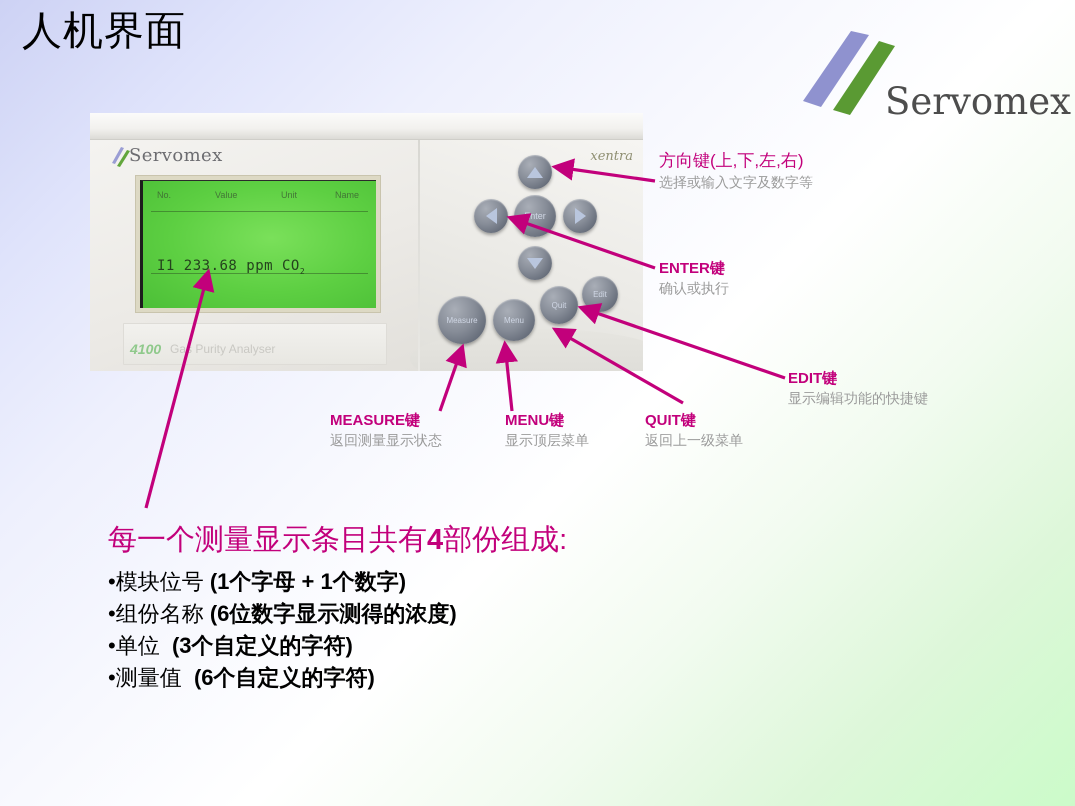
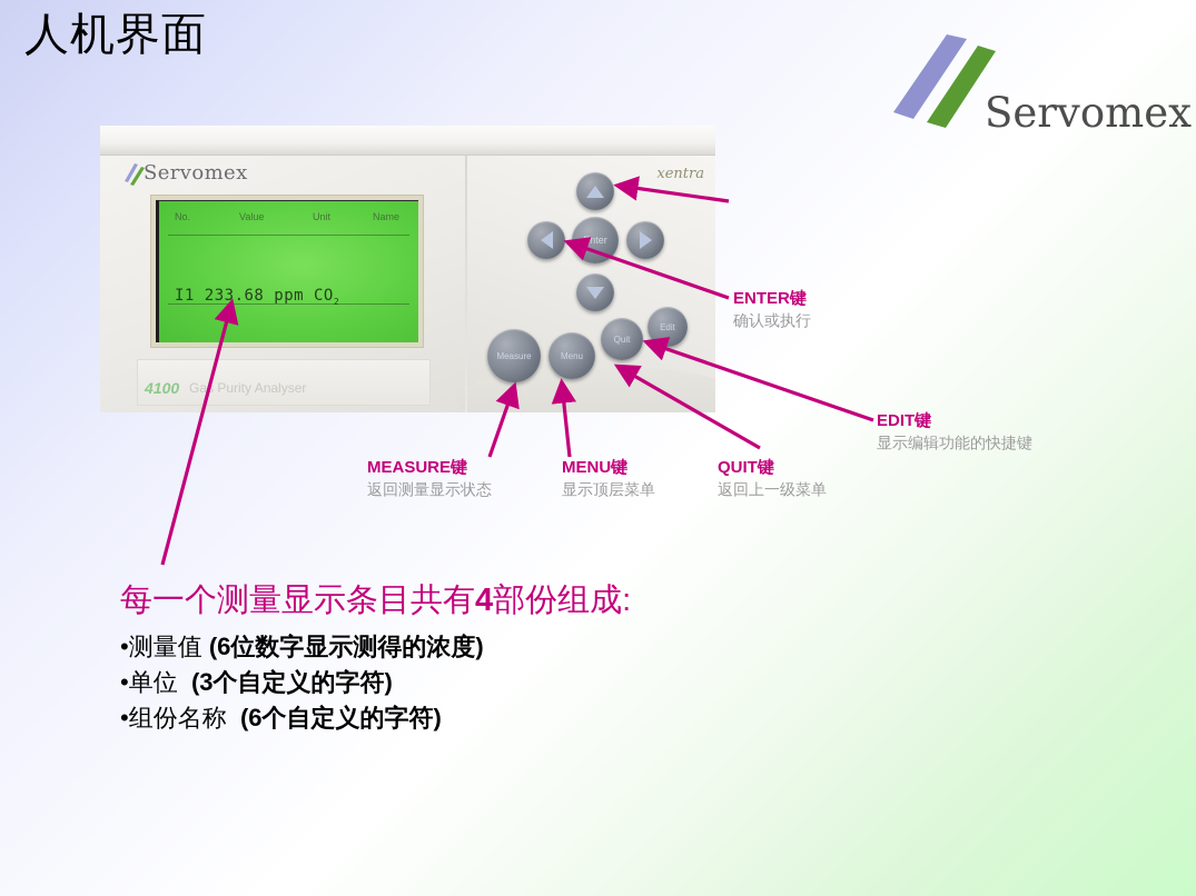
  人机界面
  Servomex
  Servomex
  xentra
  No.
  Value
  Unit
  Name
  I1 233.68 ppm CO2
  4100
  Ga Purity Analyser
  Enter
  Measure
  Menu
  Quit
  Edit
- 方向键(上,下,左,右)
- 选择或输入文字及数字等
  ENTER键
  确认或执行
  EDIT键
  显示编辑功能的快捷键
  MEASURE键
  返回测量显示状态
  MENU键
  显示顶层菜单
  QUIT键
  返回上一级菜单
  每一个测量显示条目共有4部份组成:
- •模块位号 (1个字母 + 1个数字)
- •组份名称 (6位数字显示测得的浓度)
+ •测量值 (6位数字显示测得的浓度)
  •单位 (3个自定义的字符)
- •测量值 (6个自定义的字符)
+ •组份名称 (6个自定义的字符)
